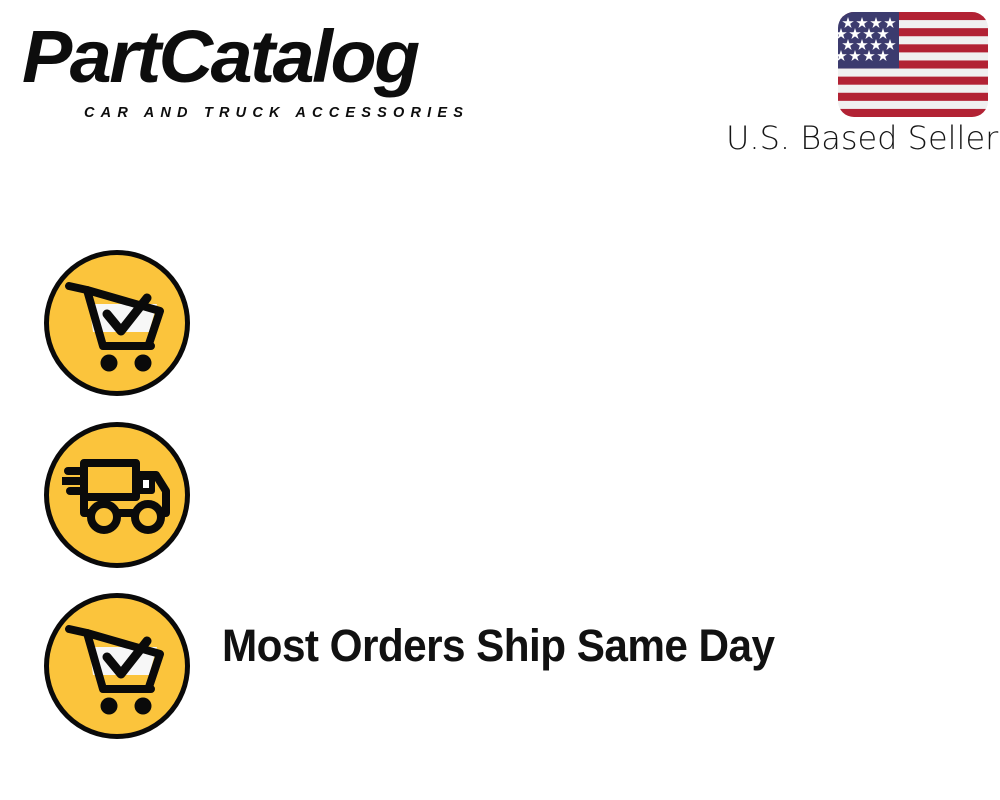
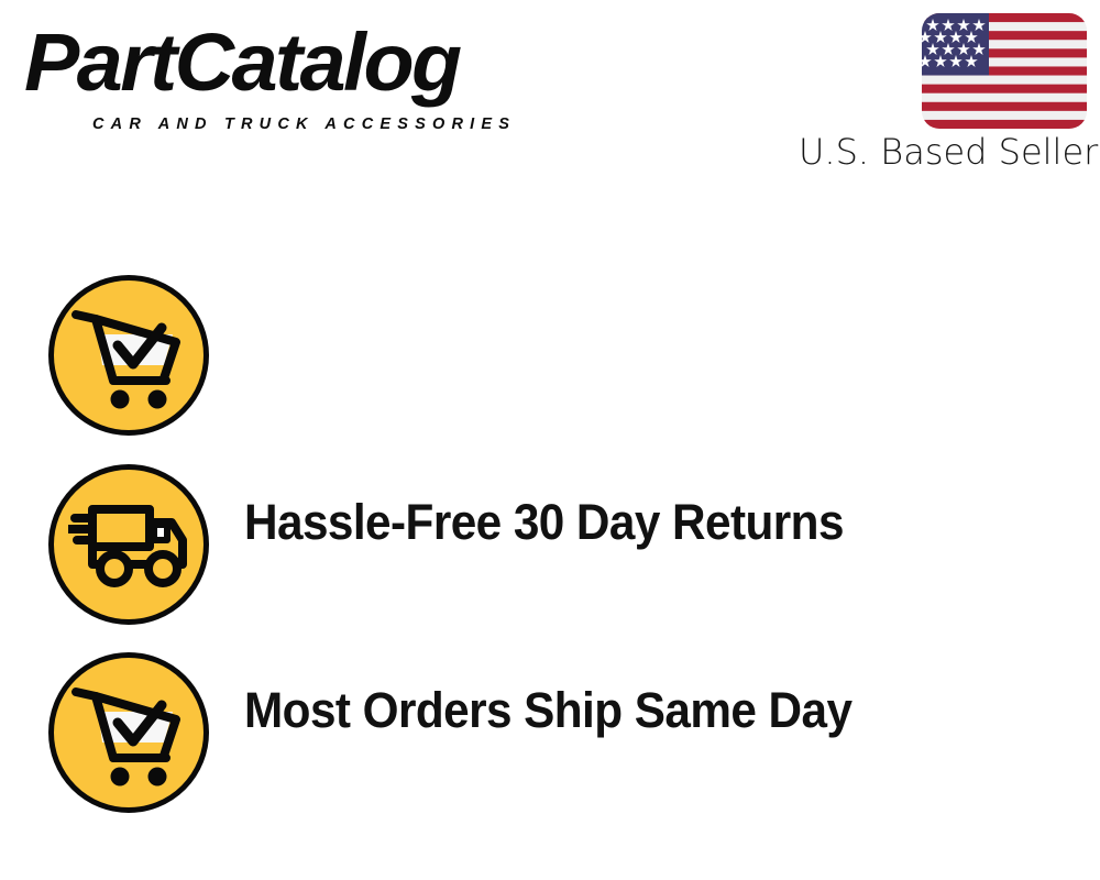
  PartCatalog
  CAR AND TRUCK ACCESSORIES
  U.S. Based Seller
+ Hassle-Free 30 Day Returns
  Most Orders Ship Same Day
